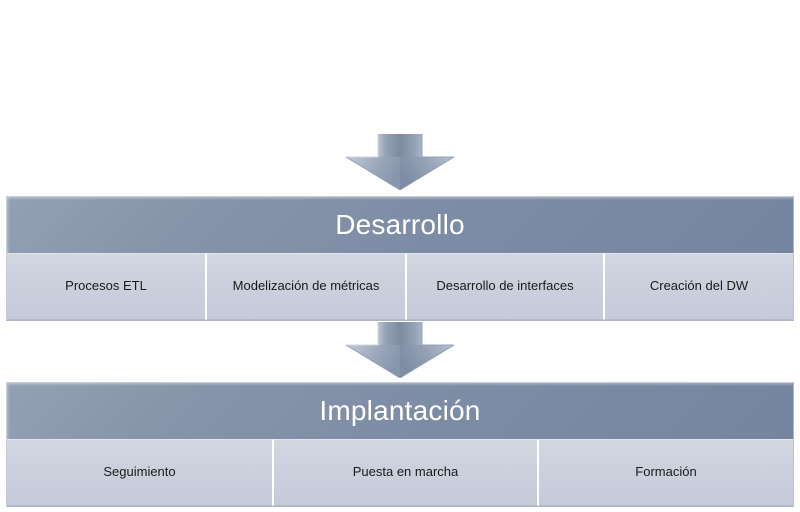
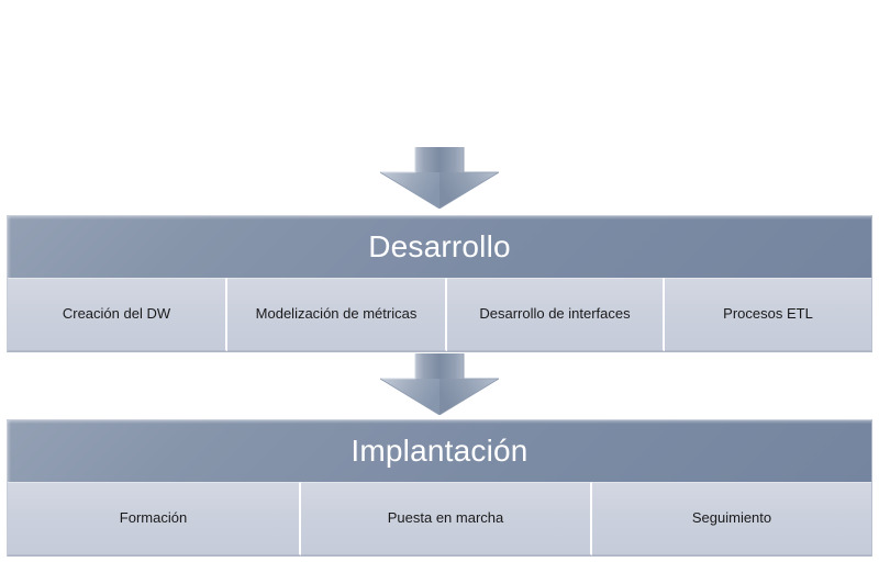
  Desarrollo
- Procesos ETL
+ Creación del DW
  Modelización de métricas
  Desarrollo de interfaces
- Creación del DW
+ Procesos ETL
  Implantación
- Seguimiento
+ Formación
  Puesta en marcha
- Formación
+ Seguimiento
